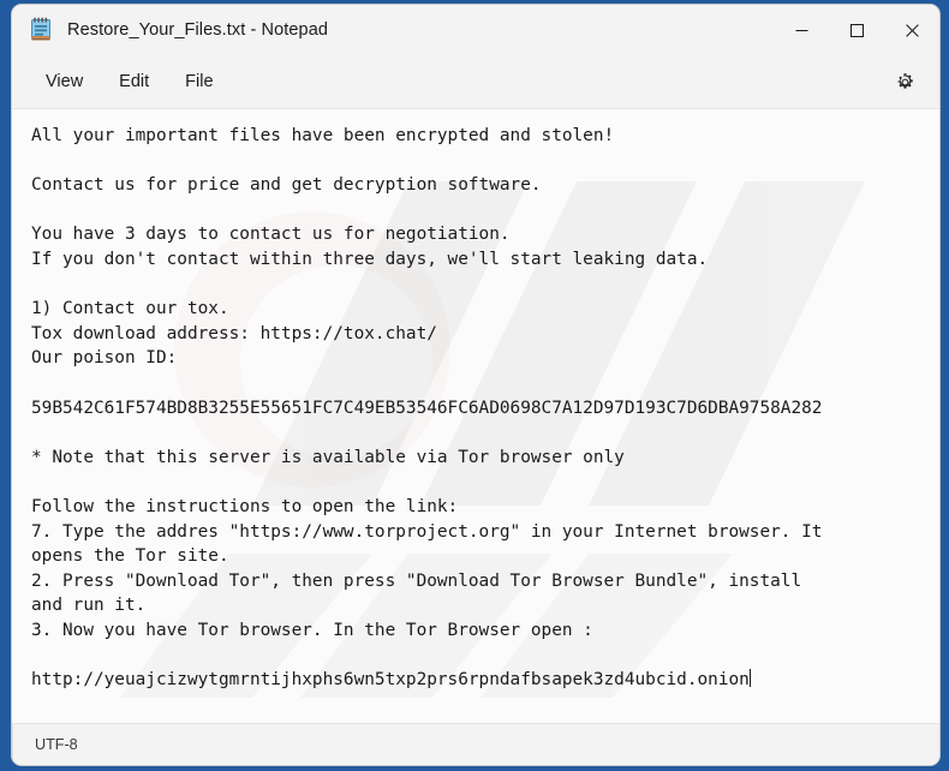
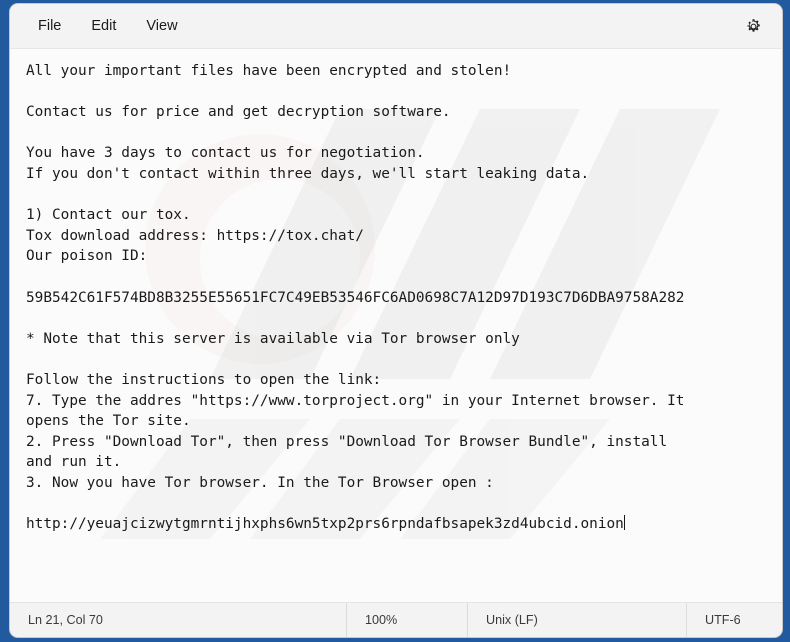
- Restore_Your_Files.txt - Notepad
- View
+ File
  Edit
- File
+ View
  All your important files have been encrypted and stolen! Contact us for price and get decryption software. You have 3 days to contact us for negotiation. If you don't contact within three days, we'll start leaking data. 1) Contact our tox. Tox download address: https://tox.chat/ Our poison ID: 59B542C61F574BD8B3255E55651FC7C49EB53546FC6AD0698C7A12D97D193C7D6DBA9758A282 * Note that this server is available via Tor browser only Follow the instructions to open the link: 7. Type the addres "https://www.torproject.org" in your Internet browser. It opens the Tor site. 2. Press "Download Tor", then press "Download Tor Browser Bundle", install and run it. 3. Now you have Tor browser. In the Tor Browser open : http://yeuajcizwytgmrntijhxphs6wn5txp2prs6rpndafbsapek3zd4ubcid.onion
+ Ln 21, Col 70
+ 100%
+ Unix (LF)
- UTF-8
+ UTF-6
